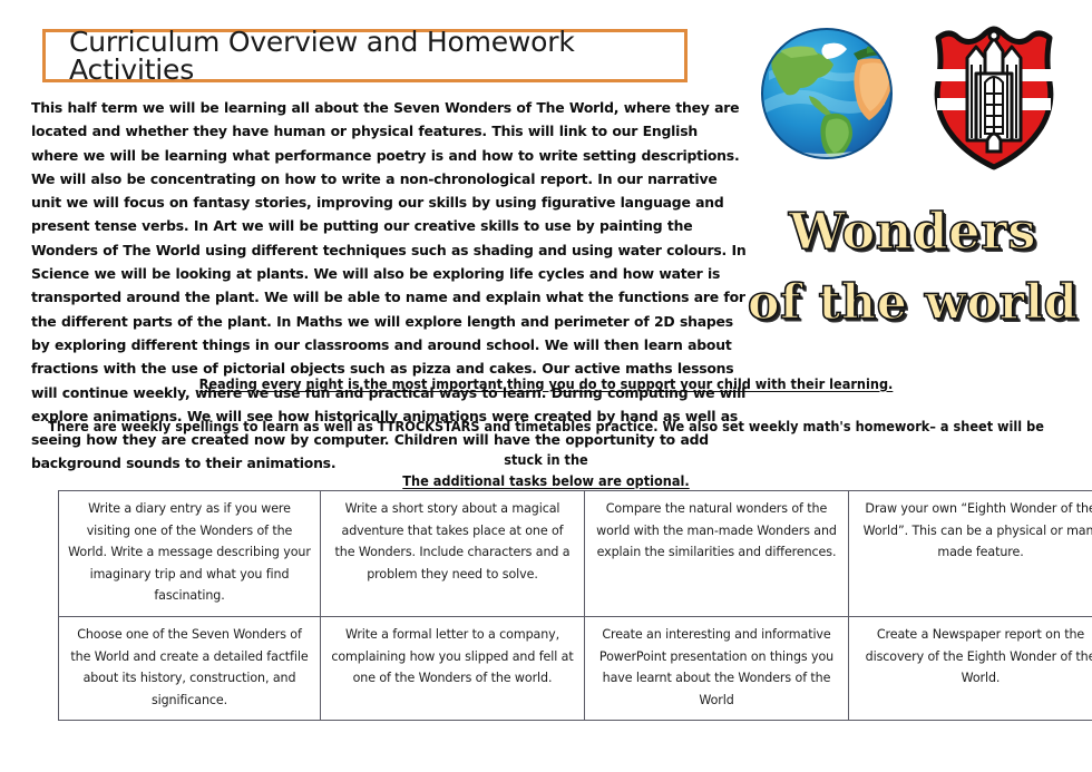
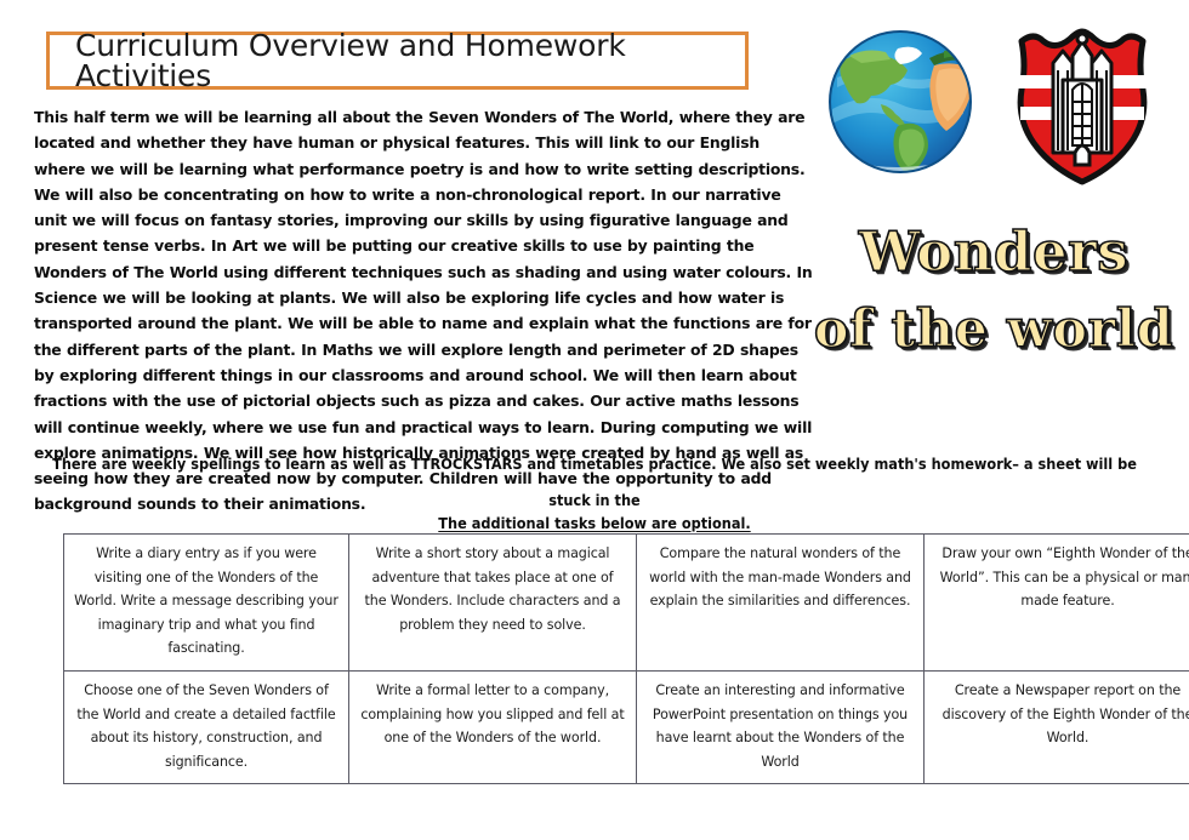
  Curriculum Overview and Homework Activities
  This half term we will be learning all about the Seven Wonders of The World, where they are located and whether they have human or physical features. This will link to our English where we will be learning what performance poetry is and how to write setting descriptions. We will also be concentrating on how to write a non-chronological report. In our narrative unit we will focus on fantasy stories, improving our skills by using figurative language and present tense verbs. In Art we will be putting our creative skills to use by painting the Wonders of The World using different techniques such as shading and using water colours. In Science we will be looking at plants. We will also be exploring life cycles and how water is transported around the plant. We will be able to name and explain what the functions are for the different parts of the plant. In Maths we will explore length and perimeter of 2D shapes by exploring different things in our classrooms and around school. We will then learn about fractions with the use of pictorial objects such as pizza and cakes. Our active maths lessons will continue weekly, where we use fun and practical ways to learn. During computing we will explore animations. We will see how historically animations were created by hand as well as seeing how they are created now by computer. Children will have the opportunity to add background sounds to their animations.
  Wonders
  of the world
- Reading every night is the most important thing you do to support your child with their learning.
  There are weekly spellings to learn as well as TTROCKSTARS and timetables practice. We also set weekly math's homework– a sheet will be stuck in the
  The additional tasks below are optional.
  Write a diary entry as if you were visiting one of the Wonders of the World. Write a message describing your imaginary trip and what you find fascinating.	Write a short story about a magical adventure that takes place at one of the Wonders. Include characters and a problem they need to solve.	Compare the natural wonders of the world with the man-made Wonders and explain the similarities and differences.	Draw your own “Eighth Wonder of th World”. This can be a physical or manmade feature.
  Choose one of the Seven Wonders of the World and create a detailed factfile about its history, construction, and significance.	Write a formal letter to a company, complaining how you slipped and fell at one of the Wonders of the world.	Create an interesting and informative PowerPoint presentation on things you have learnt about the Wonders of the World	Create a Newspaper report on the discovery of the Eighth Wonder of th World.
